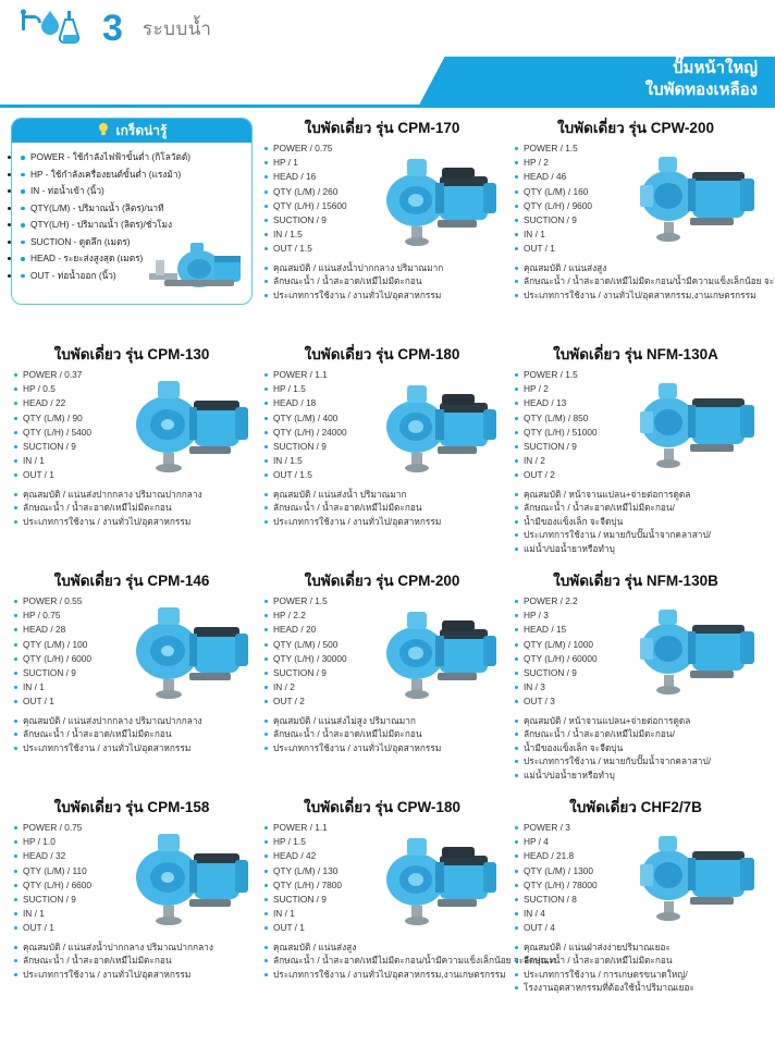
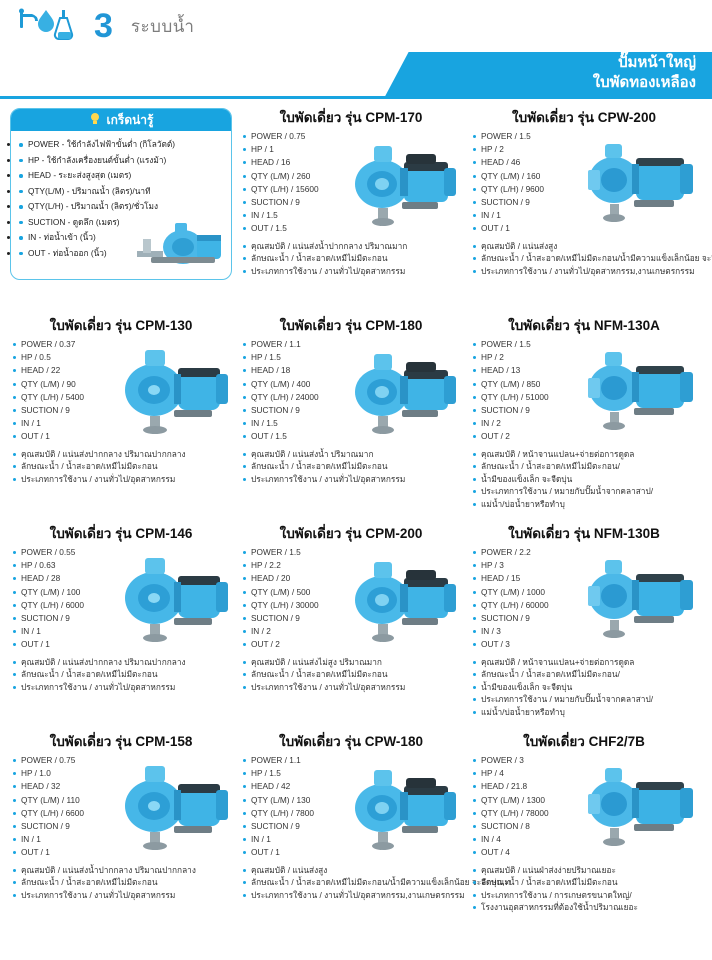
  3
  ระบบน้ำ
  ปั๊มหน้าใหญ่
  ใบพัดทองเหลือง
  เกร็ดน่ารู้
  POWER - ใช้กำลังไฟฟ้าขั้นต่ำ (กิโลวัตต์)
  HP - ใช้กำลังเครื่องยนต์ขั้นต่ำ (แรงม้า)
- IN - ท่อน้ำเข้า (นิ้ว)
+ HEAD - ระยะส่งสูงสุด (เมตร)
  QTY(L/M) - ปริมาณน้ำ (ลิตร)/นาที
  QTY(L/H) - ปริมาณน้ำ (ลิตร)/ชั่วโมง
  SUCTION - ดูดลึก (เมตร)
- HEAD - ระยะส่งสูงสุด (เมตร)
+ IN - ท่อน้ำเข้า (นิ้ว)
  OUT - ท่อน้ำออก (นิ้ว)
  ใบพัดเดี่ยว รุ่น CPM-170
  POWER / 0.75
  HP / 1
  HEAD / 16
  QTY (L/M) / 260
  QTY (L/H) / 15600
  SUCTION / 9
  IN / 1.5
  OUT / 1.5
  คุณสมบัติ / แน่นส่งน้ำปากกลาง ปริมาณมาก
  ลักษณะน้ำ / น้ำสะอาด/เหมืไม่มีตะกอน
  ประเภทการใช้งาน / งานทั่วไป/อุตสาหกรรม
  ใบพัดเดี่ยว รุ่น CPW-200
  POWER / 1.5
  HP / 2
  HEAD / 46
  QTY (L/M) / 160
  QTY (L/H) / 9600
  SUCTION / 9
  IN / 1
  OUT / 1
  คุณสมบัติ / แน่นส่งสูง
  ลักษณะน้ำ / น้ำสะอาด/เหมืไม่มีตะกอน/น้ำมีความแข็งเล็กน้อย จะ
  ประเภทการใช้งาน / งานทั่วไป/อุตสาหกรรม,งานเกษตรกรรม
  ใบพัดเดี่ยว รุ่น CPM-130
  POWER / 0.37
  HP / 0.5
  HEAD / 22
  QTY (L/M) / 90
  QTY (L/H) / 5400
  SUCTION / 9
  IN / 1
  OUT / 1
  คุณสมบัติ / แน่นส่งปากกลาง ปริมาณปากกลาง
  ลักษณะน้ำ / น้ำสะอาด/เหมืไม่มีตะกอน
  ประเภทการใช้งาน / งานทั่วไป/อุตสาหกรรม
  ใบพัดเดี่ยว รุ่น CPM-180
  POWER / 1.1
  HP / 1.5
  HEAD / 18
  QTY (L/M) / 400
  QTY (L/H) / 24000
  SUCTION / 9
  IN / 1.5
  OUT / 1.5
  คุณสมบัติ / แน่นส่งน้ำ ปริมาณมาก
  ลักษณะน้ำ / น้ำสะอาด/เหมืไม่มีตะกอน
  ประเภทการใช้งาน / งานทั่วไป/อุตสาหกรรม
  ใบพัดเดี่ยว รุ่น NFM-130A
  POWER / 1.5
  HP / 2
  HEAD / 13
  QTY (L/M) / 850
  QTY (L/H) / 51000
  SUCTION / 9
  IN / 2
  OUT / 2
  คุณสมบัติ / หน้าจานแปลน+จ่ายต่อการดูดล
  ลักษณะน้ำ / น้ำสะอาด/เหมืไม่มีตะกอน/
  น้ำมีของแข็งเล็ก จะจืดบุ่น
  ประเภทการใช้งาน / หมายกับปั๊มน้ำจากคลาสาป/
  แม่น้ำ/บ่อน้ำยาหรือทำบุ
  ใบพัดเดี่ยว รุ่น CPM-146
  POWER / 0.55
- HP / 0.75
+ HP / 0.63
  HEAD / 28
  QTY (L/M) / 100
  QTY (L/H) / 6000
  SUCTION / 9
  IN / 1
  OUT / 1
  คุณสมบัติ / แน่นส่งปากกลาง ปริมาณปากกลาง
  ลักษณะน้ำ / น้ำสะอาด/เหมืไม่มีตะกอน
  ประเภทการใช้งาน / งานทั่วไป/อุตสาหกรรม
  ใบพัดเดี่ยว รุ่น CPM-200
  POWER / 1.5
  HP / 2.2
  HEAD / 20
  QTY (L/M) / 500
  QTY (L/H) / 30000
  SUCTION / 9
  IN / 2
  OUT / 2
  คุณสมบัติ / แน่นส่งไม่สูง ปริมาณมาก
  ลักษณะน้ำ / น้ำสะอาด/เหมืไม่มีตะกอน
  ประเภทการใช้งาน / งานทั่วไป/อุตสาหกรรม
  ใบพัดเดี่ยว รุ่น NFM-130B
  POWER / 2.2
  HP / 3
  HEAD / 15
  QTY (L/M) / 1000
  QTY (L/H) / 60000
  SUCTION / 9
  IN / 3
  OUT / 3
  คุณสมบัติ / หน้าจานแปลน+จ่ายต่อการดูดล
  ลักษณะน้ำ / น้ำสะอาด/เหมืไม่มีตะกอน/
  น้ำมีของแข็งเล็ก จะจืดบุ่น
  ประเภทการใช้งาน / หมายกับปั๊มน้ำจากคลาสาป/
  แม่น้ำ/บ่อน้ำยาหรือทำบุ
  ใบพัดเดี่ยว รุ่น CPM-158
  POWER / 0.75
  HP / 1.0
  HEAD / 32
  QTY (L/M) / 110
  QTY (L/H) / 6600
  SUCTION / 9
  IN / 1
  OUT / 1
  คุณสมบัติ / แน่นส่งน้ำปากกลาง ปริมาณปากกลาง
  ลักษณะน้ำ / น้ำสะอาด/เหมืไม่มีตะกอน
  ประเภทการใช้งาน / งานทั่วไป/อุตสาหกรรม
  ใบพัดเดี่ยว รุ่น CPW-180
  POWER / 1.1
  HP / 1.5
  HEAD / 42
  QTY (L/M) / 130
  QTY (L/H) / 7800
  SUCTION / 9
  IN / 1
  OUT / 1
  คุณสมบัติ / แน่นส่งสูง
  ลักษณะน้ำ / น้ำสะอาด/เหมืไม่มีตะกอน/น้ำมีความแข็งเล็กน้อ
  ประเภทการใช้งาน / งานทั่วไป/อุตสาหกรรม,งานเกษตรกรรม
  ใบพัดเดี่ยว CHF2/7B
  POWER / 3
  HP / 4
  HEAD / 21.8
  QTY (L/M) / 1300
  QTY (L/H) / 78000
  SUCTION / 8
  IN / 4
  OUT / 4
  คุณสมบัติ / แน่นฝ่าส่งง่ายปริมาณเยอะ
  ลักษณะน้ำ / น้ำสะอาด/เหมืไม่มีตะกอน
  ประเภทการใช้งาน / การเกษตรขนาดใหญ่/
  โรงงานอุตสาหกรรมที่ต้องใช้น้ำปริมาณเยอะ
